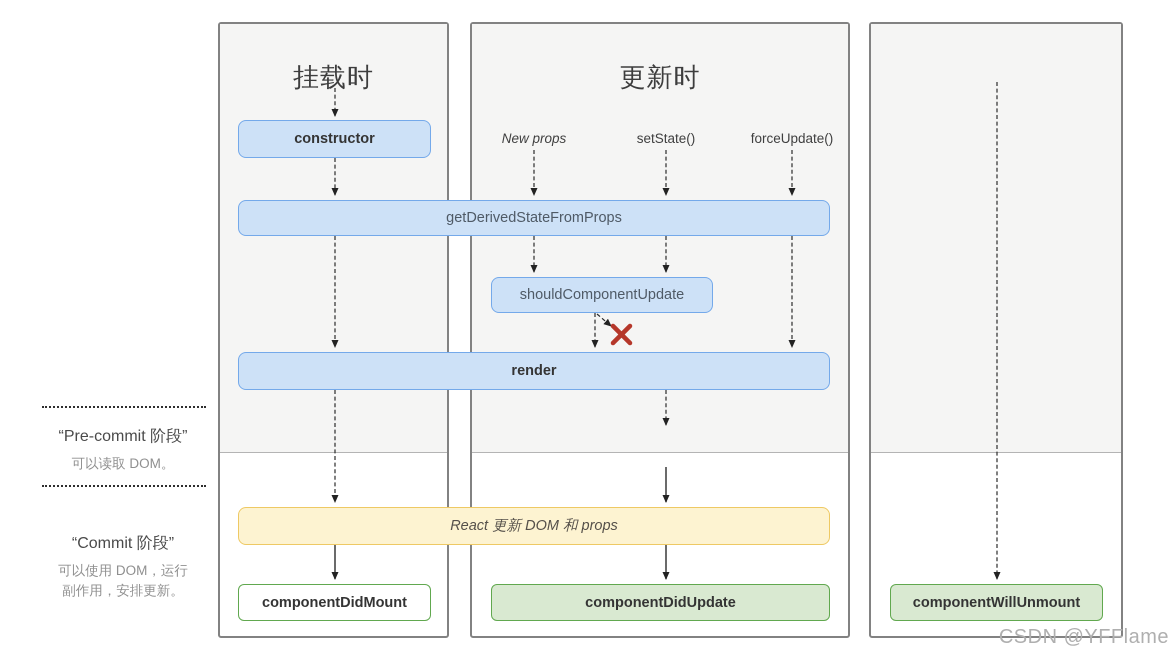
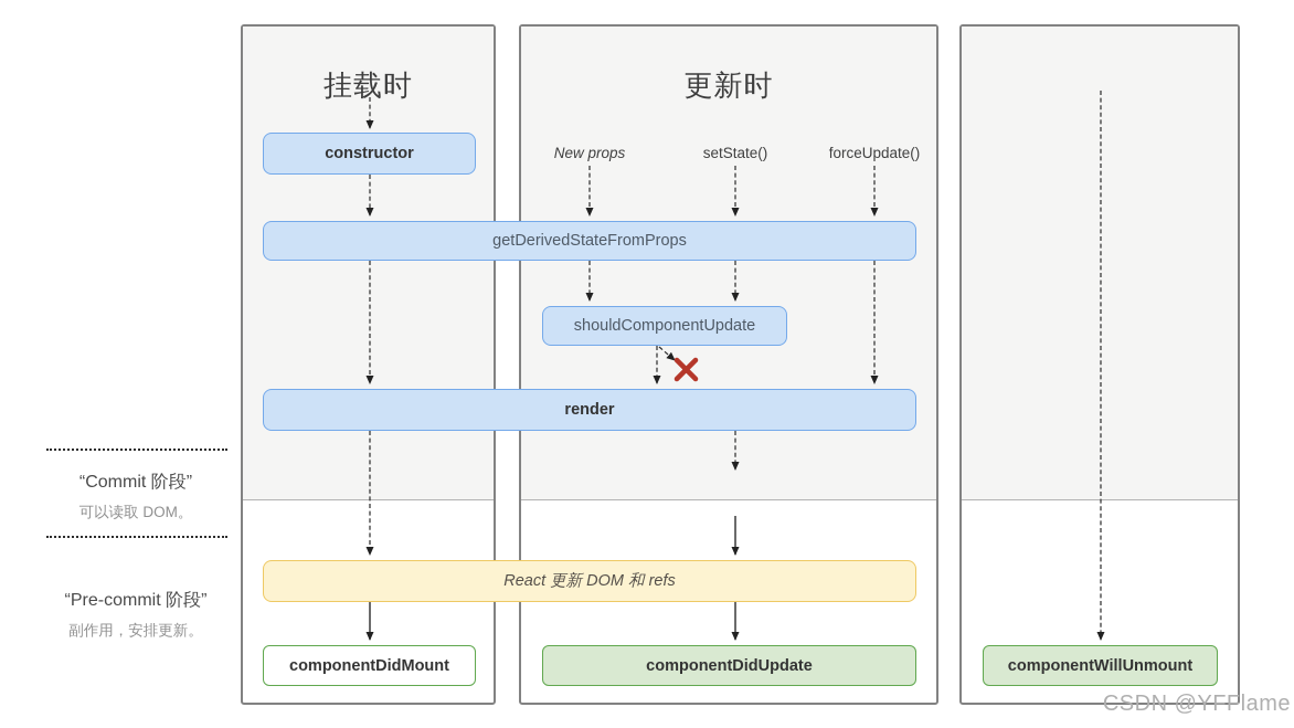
- “Pre-commit 阶段”
+ “Commit 阶段”
  可以读取 DOM。
- “Commit 阶段”
+ “Pre-commit 阶段”
- 可以使用 DOM，运行
  副作用，安排更新。
  挂载时
  更新时
  New props
  setState()
  forceUpdate()
  constructor
  getDerivedStateFromProps
  shouldComponentUpdate
  render
- React 更新 DOM 和 props
+ React 更新 DOM 和 refs
  componentDidMount
  componentDidUpdate
  componentWillUnmount
  CSDN @YFFlame
